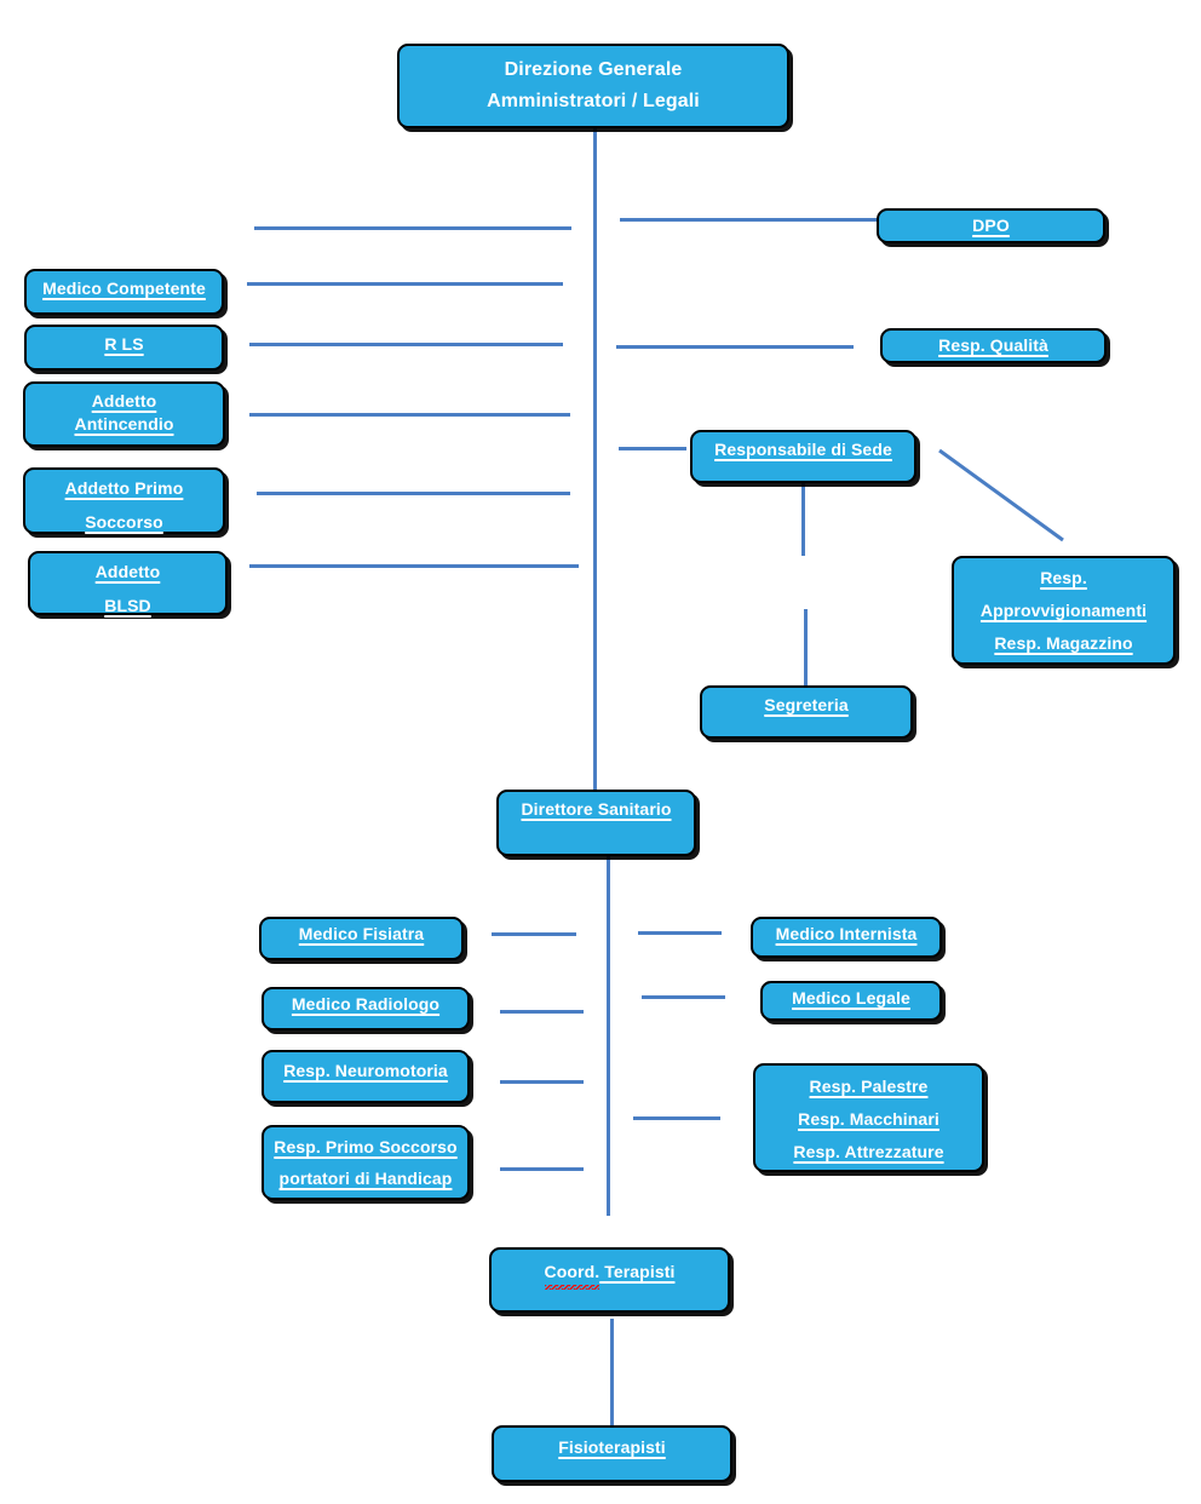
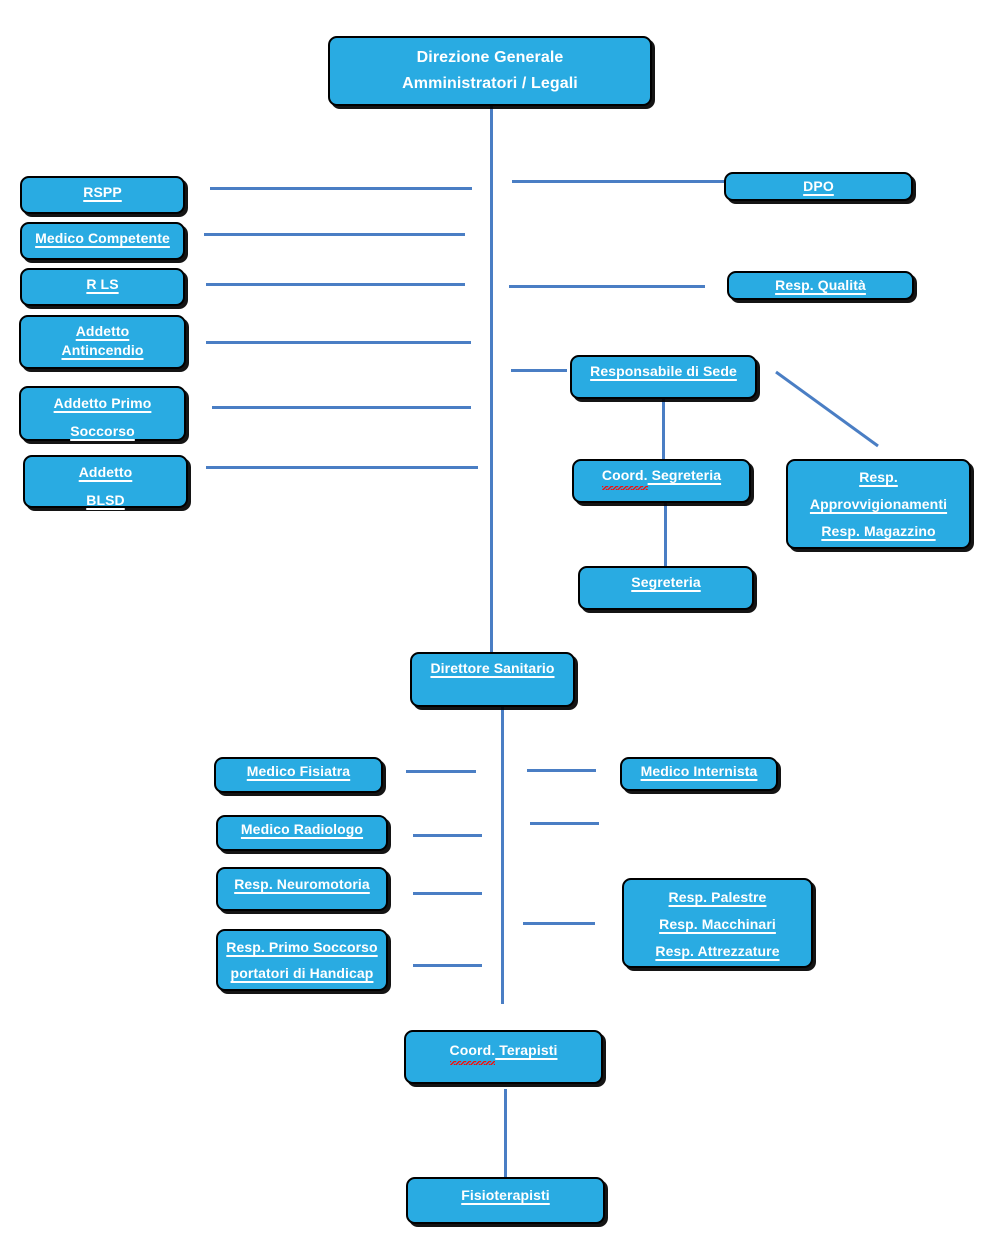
  Direzione Generale
  Amministratori / Legali
+ RSPP
  Medico Competente
  R LS
  Addetto
  Antincendio
  Addetto Primo
  Soccorso
  Addetto
  BLSD
  DPO
  Resp. Qualità
  Responsabile di Sede
+ Coord. Segreteria
  Resp.
  Approvvigionamenti
  Resp. Magazzino
  Segreteria
  Direttore Sanitario
  Medico Fisiatra
  Medico Radiologo
  Resp. Neuromotoria
  Resp. Primo Soccorso
  portatori di Handicap
  Medico Internista
- Medico Legale
  Resp. Palestre
  Resp. Macchinari
  Resp. Attrezzature
  Coord. Terapisti
  Fisioterapisti
